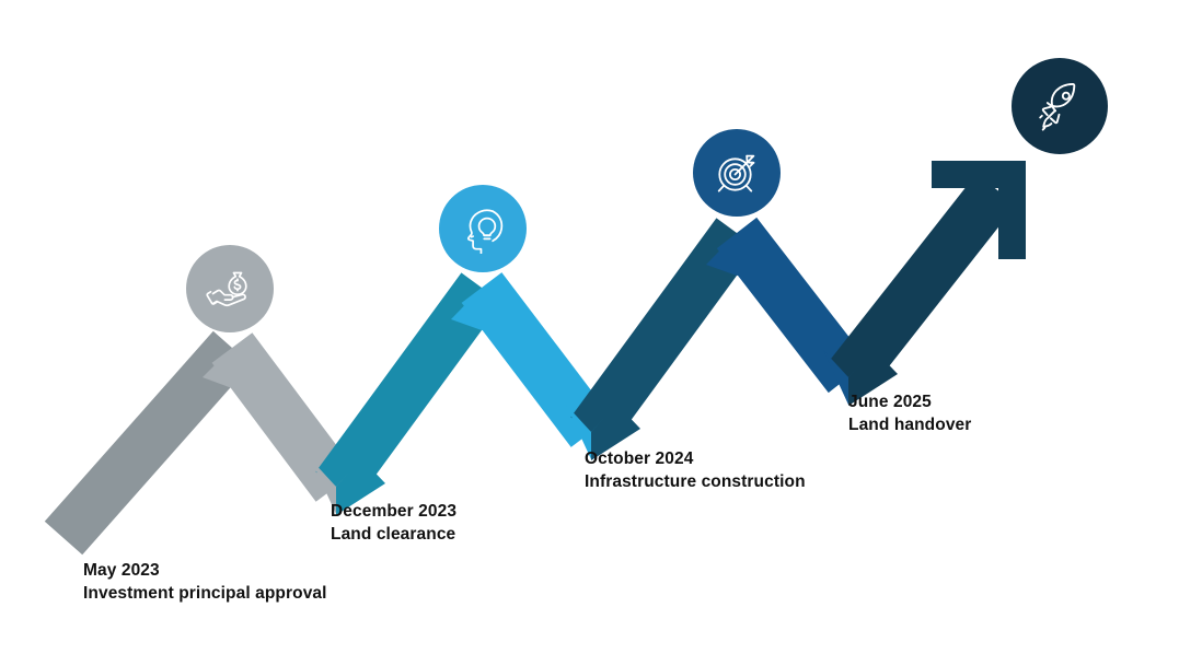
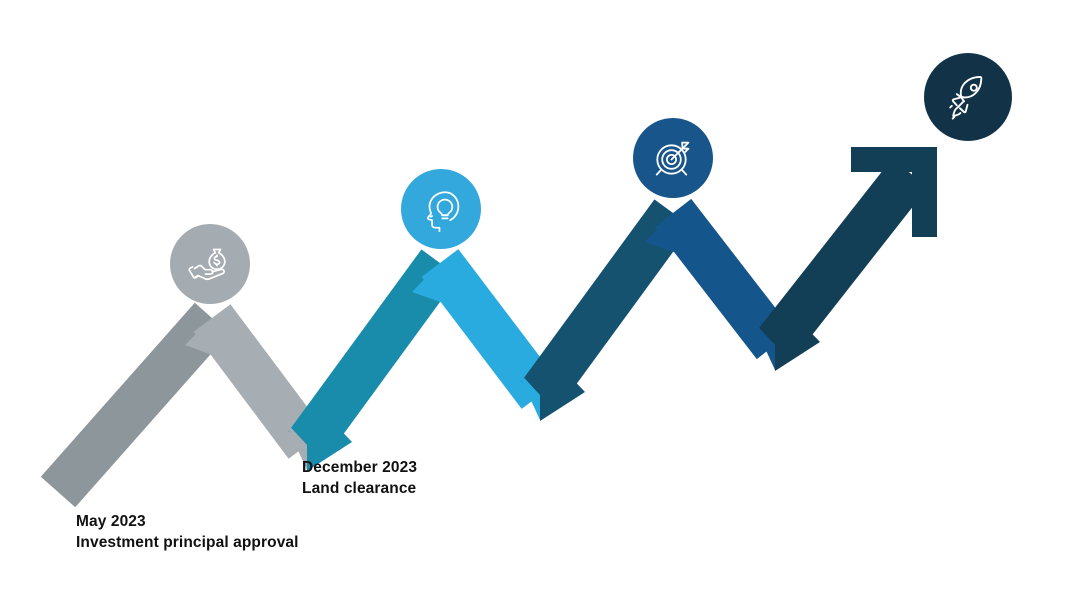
  May 2023
  Investment principal approval
  December 2023
  Land clearance
- October 2024
- Infrastructure construction
- June 2025
- Land handover
